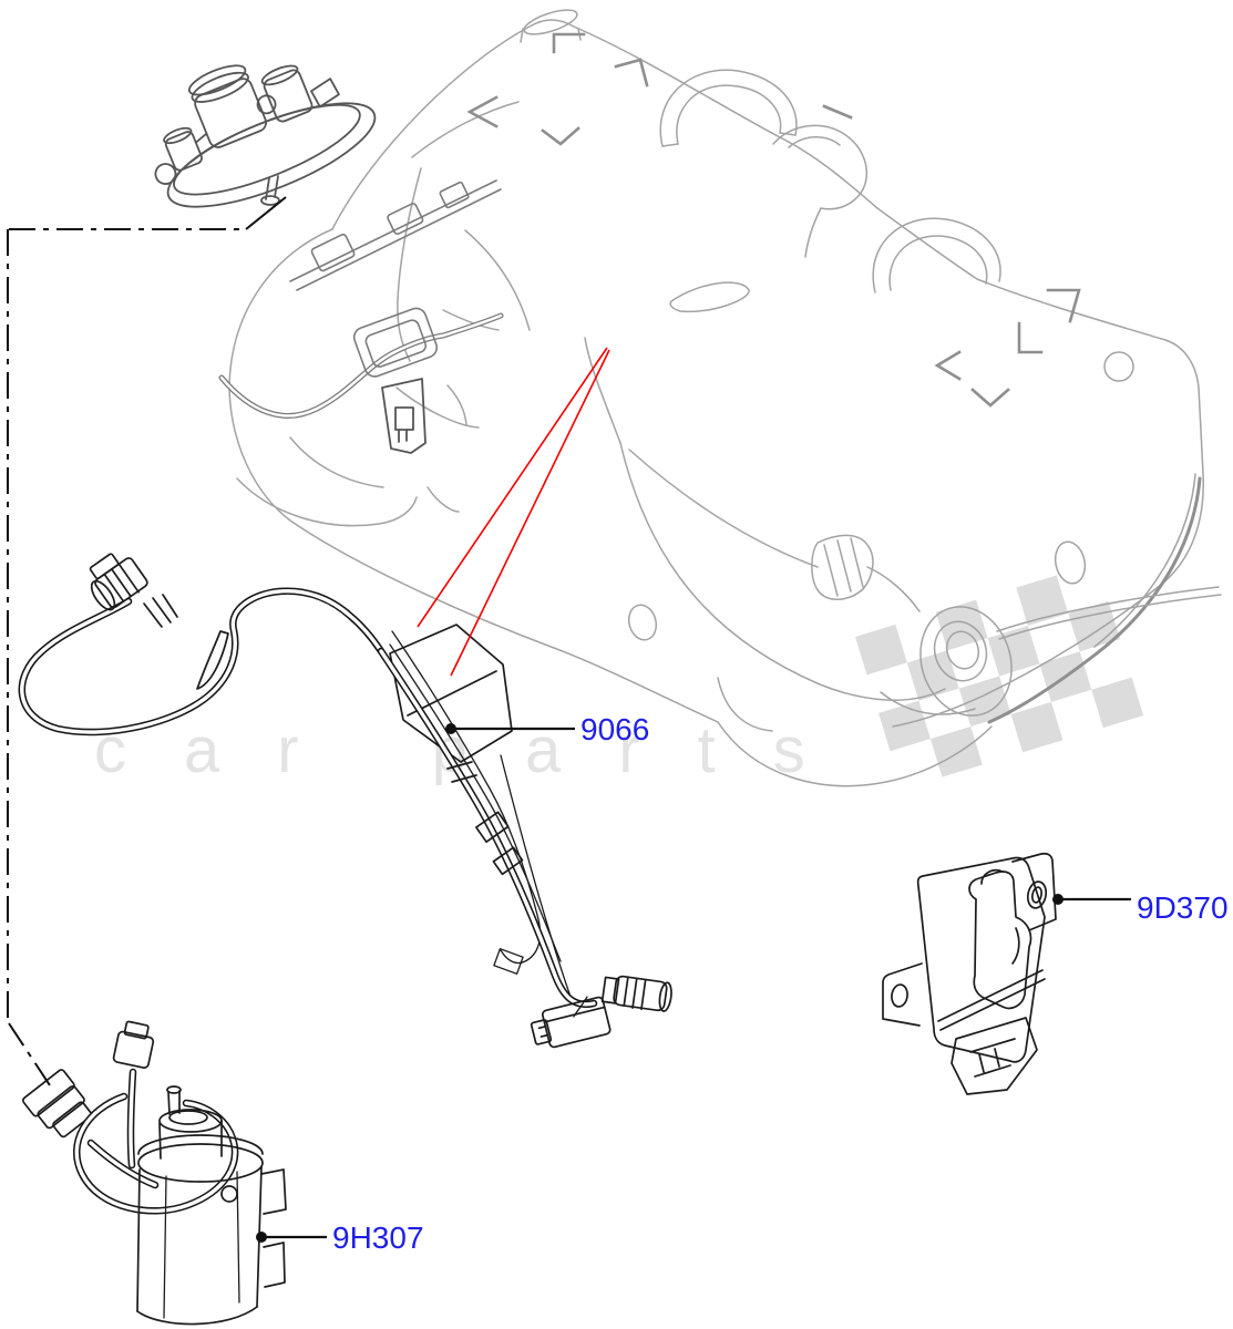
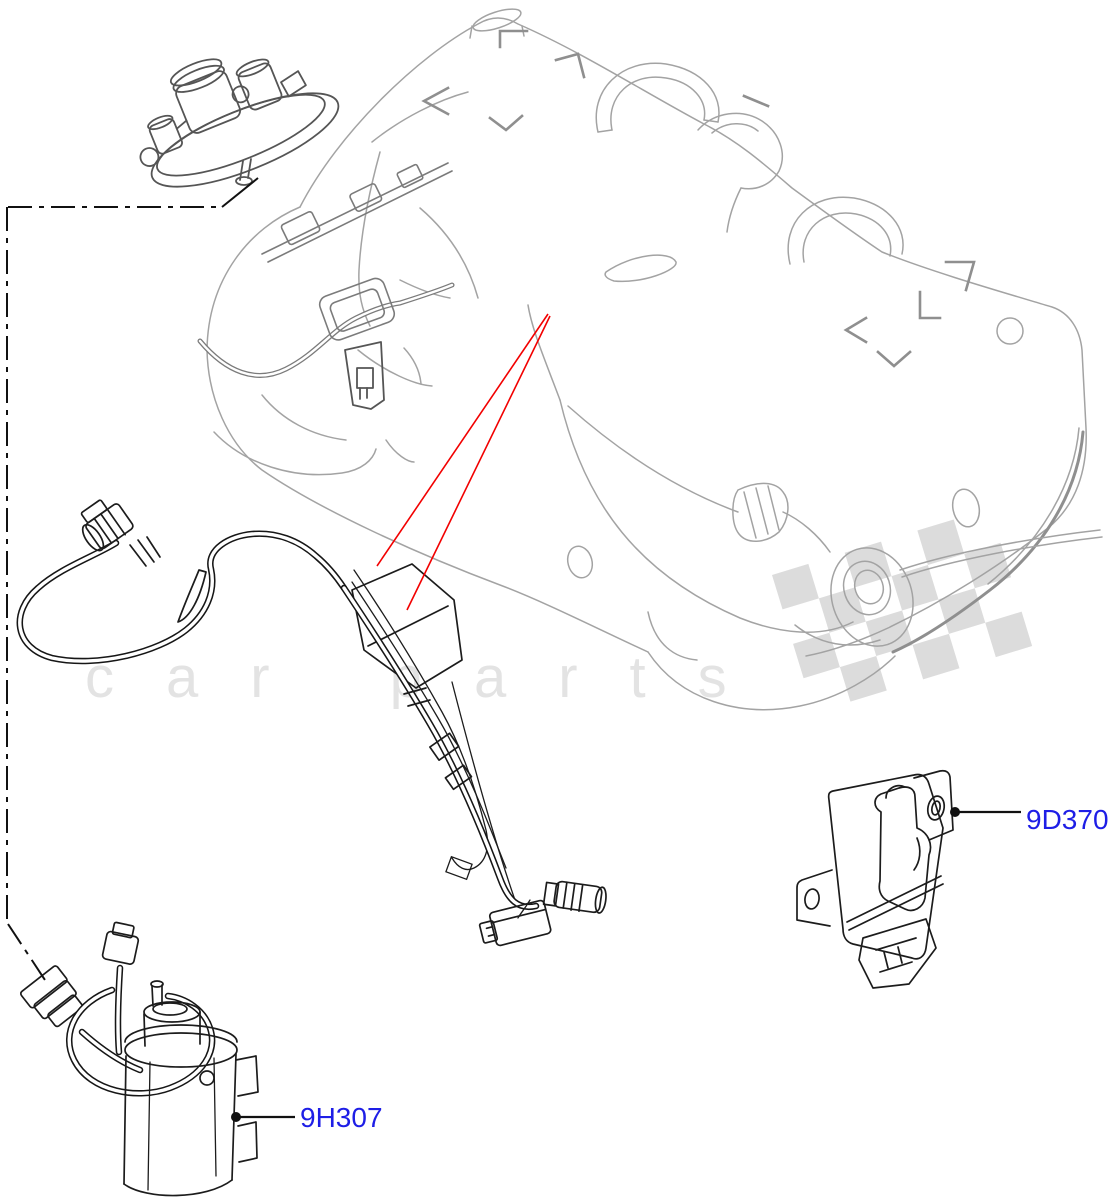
  cararts
- 9066
  9D370
  9H307
